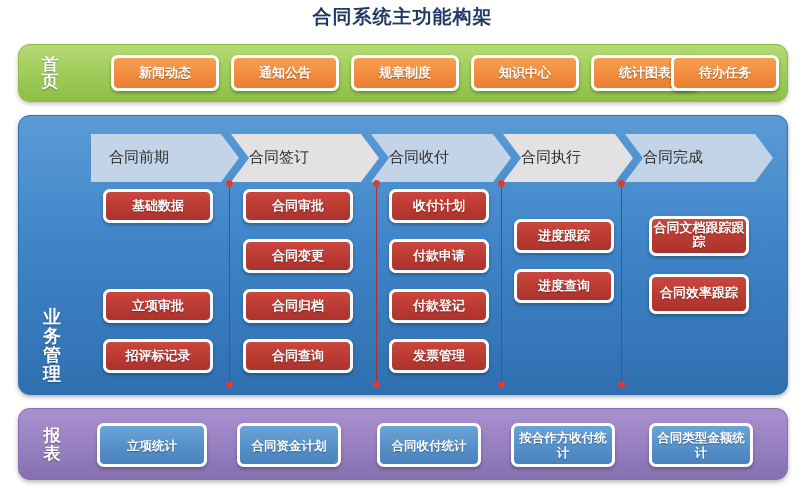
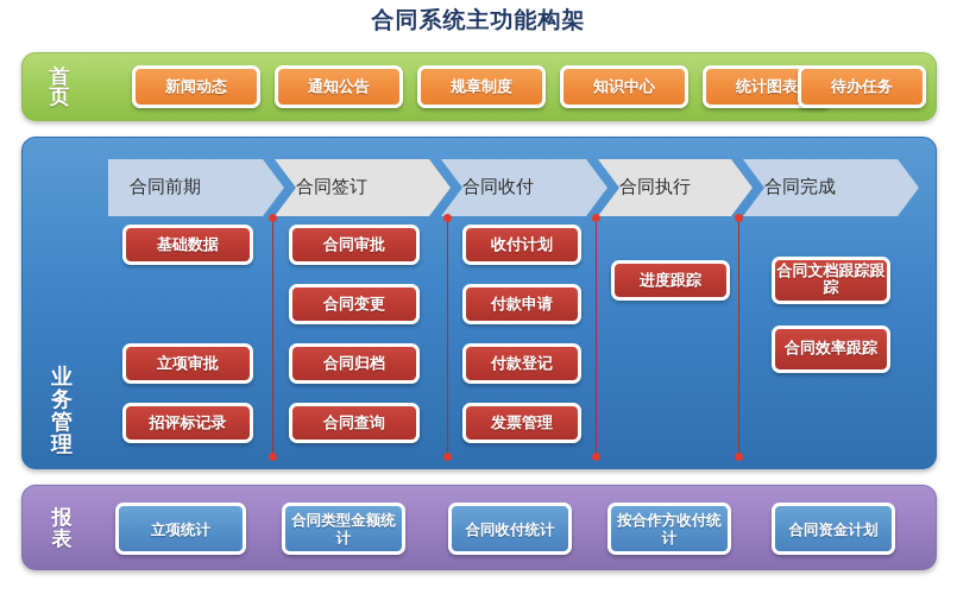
  合同系统主功能构架
  首
  页
  新闻动态
  通知公告
  规章制度
  知识中心
  统计图表
  待办任务
  业
  务
  管
  理
  合同前期
  合同签订
  合同收付
  合同执行
  合同完成
  基础数据
  立项审批
  招评标记录
  合同审批
  合同变更
  合同归档
  合同查询
  收付计划
  付款申请
  付款登记
  发票管理
  进度跟踪
- 进度查询
  合同文档跟踪跟踪
  合同效率跟踪
  报
  表
  立项统计
- 合同资金计划
+ 合同类型金额统计
  合同收付统计
  按合作方收付统计
- 合同类型金额统计
+ 合同资金计划
